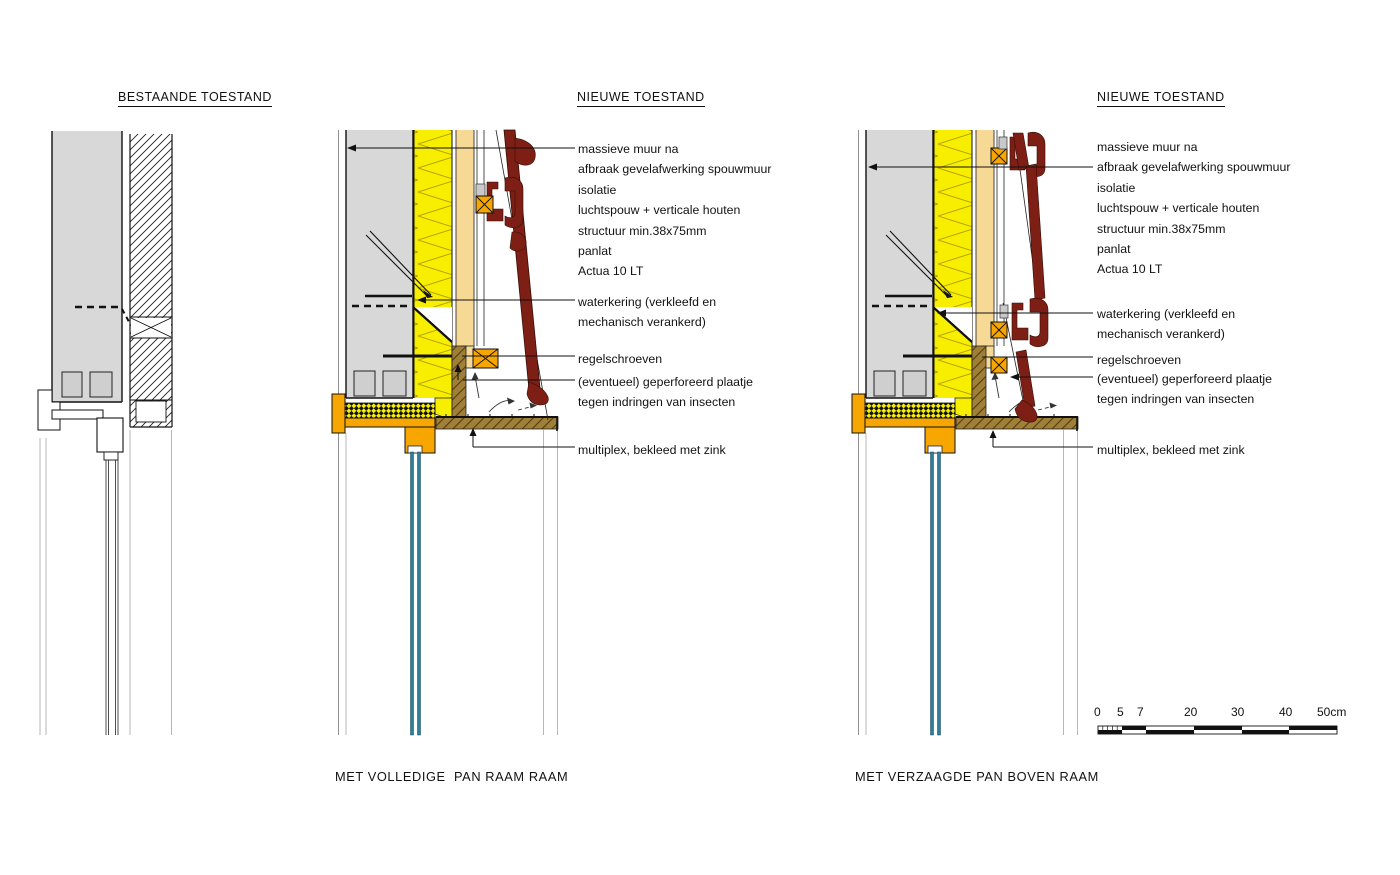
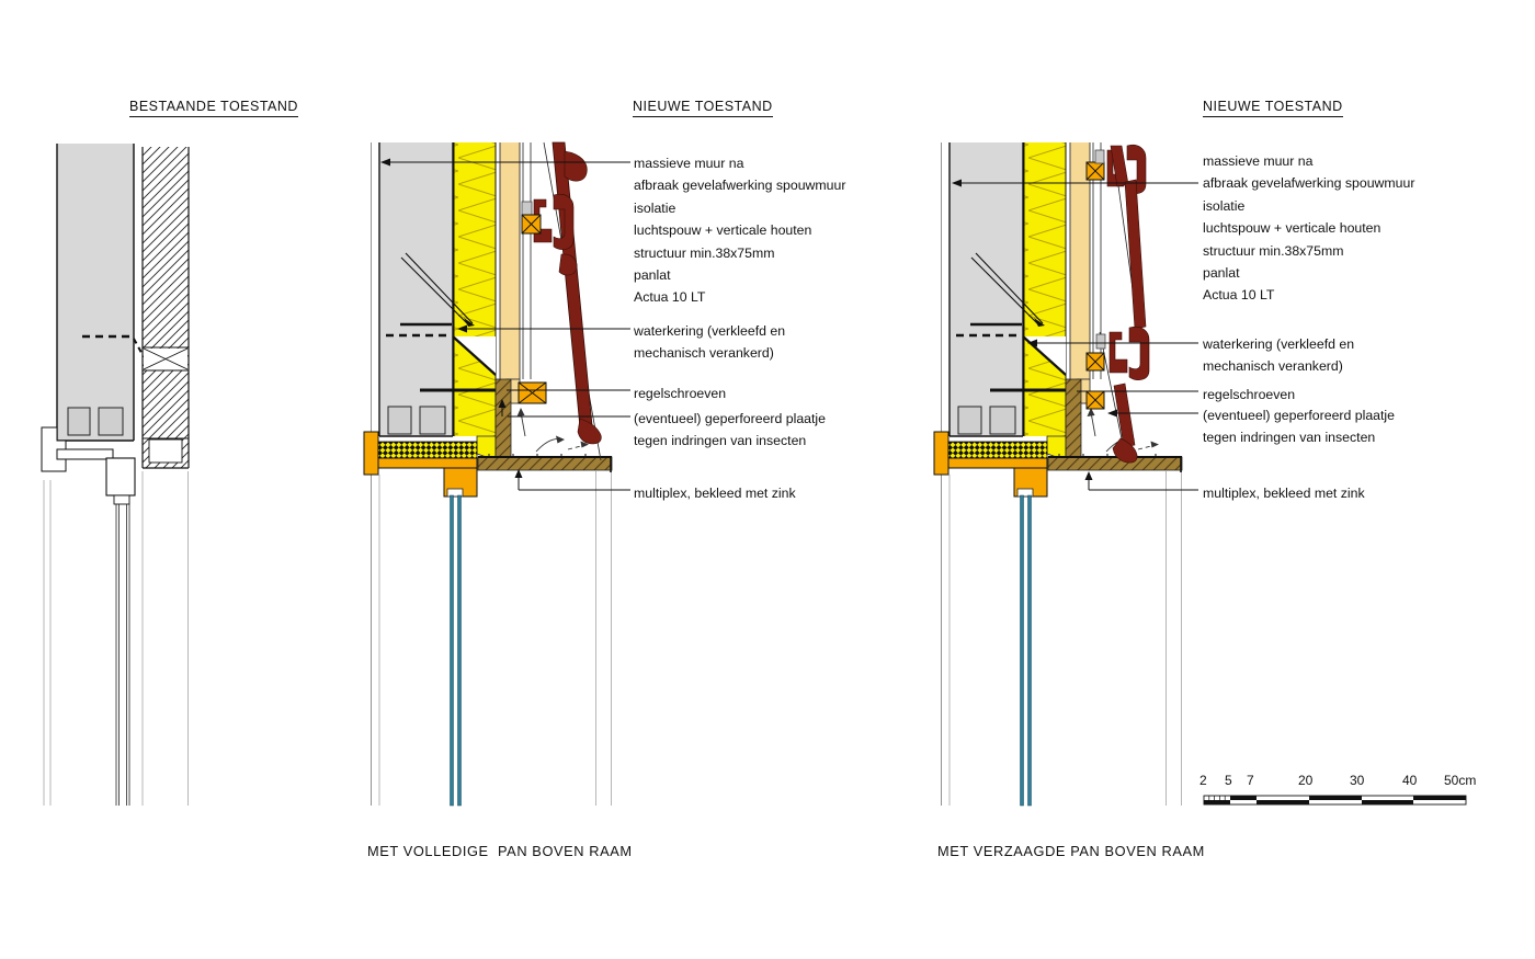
  BESTAANDE TOESTAND
  NIEUWE TOESTAND
  NIEUWE TOESTAND
  massieve muur na
  afbraak gevelafwerking spouwmuur
  isolatie
  luchtspouw + verticale houten
  structuur min.38x75mm
  panlat
  Actua 10 LT
  waterkering (verkleefd en
  mechanisch verankerd)
  regelschroeven
  (eventueel) geperforeerd plaatje
  tegen indringen van insecten
  multiplex, bekleed met zink
  massieve muur na
  afbraak gevelafwerking spouwmuur
  isolatie
  luchtspouw + verticale houten
  structuur min.38x75mm
  panlat
  Actua 10 LT
  waterkering (verkleefd en
  mechanisch verankerd)
  regelschroeven
  (eventueel) geperforeerd plaatje
  tegen indringen van insecten
  multiplex, bekleed met zink
- MET VOLLEDIGE PAN RAAM RAAM
+ MET VOLLEDIGE PAN BOVEN RAAM
  MET VERZAAGDE PAN BOVEN RAAM
- 0
+ 2
  5
  7
  20
  30
  40
  50cm
